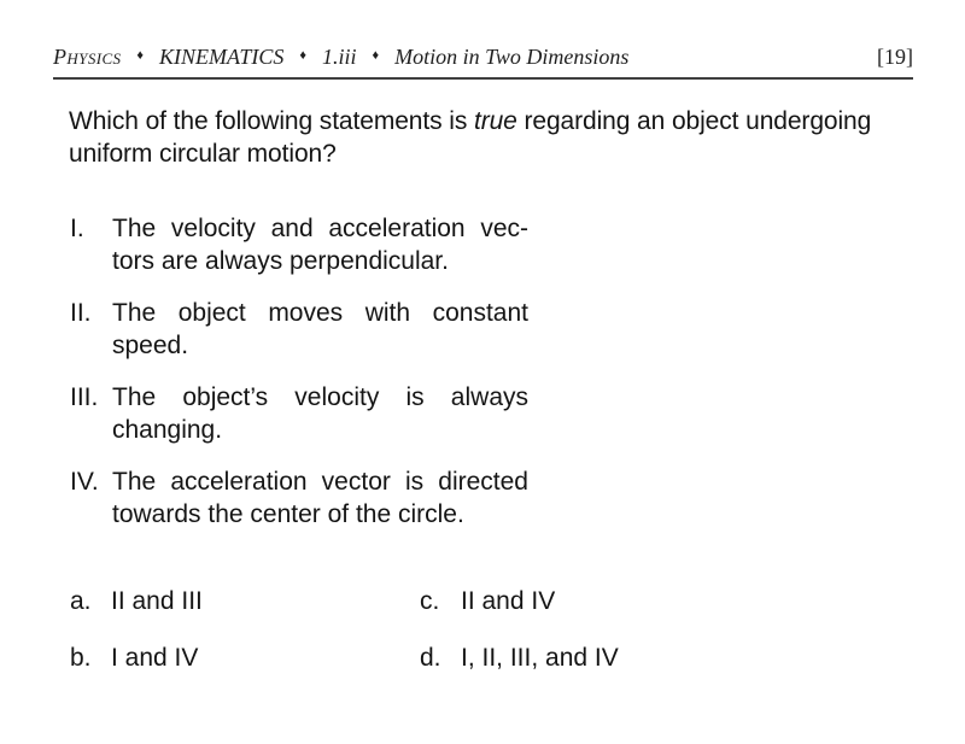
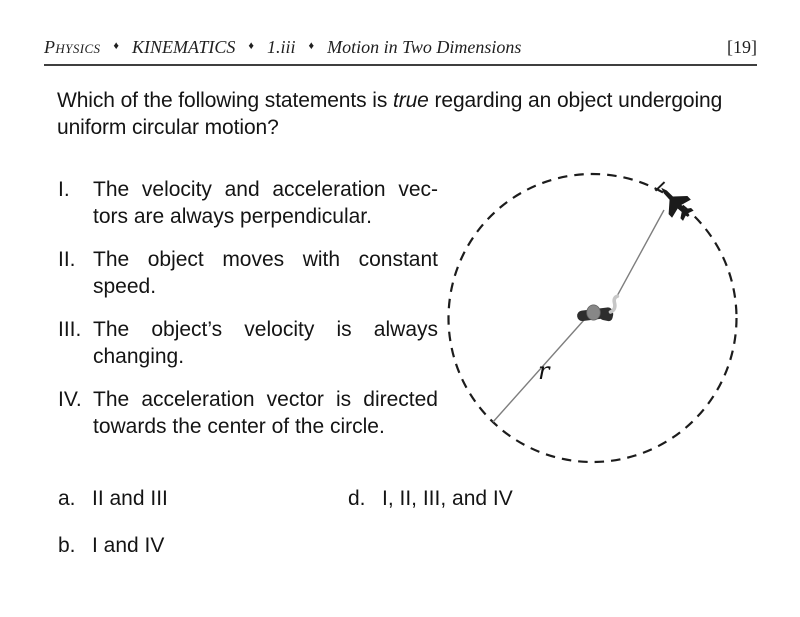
  Physics
  ♦
  KINEMATICS
  ♦
  1.iii
  ♦
  Motion in Two Dimensions
  [19]
  Which of the following statements is true regarding an object undergoing
  uniform circular motion?
  I.
  The velocity and acceleration vec-
  tors are always perpendicular.
  II.
  The object moves with constant
  speed.
  III.
  The object’s velocity is always
  changing.
  IV.
  The acceleration vector is directed
  towards the center of the circle.
+ r
  a.
  II and III
  b.
  I and IV
- c.
- II and IV
  d.
  I, II, III, and IV
